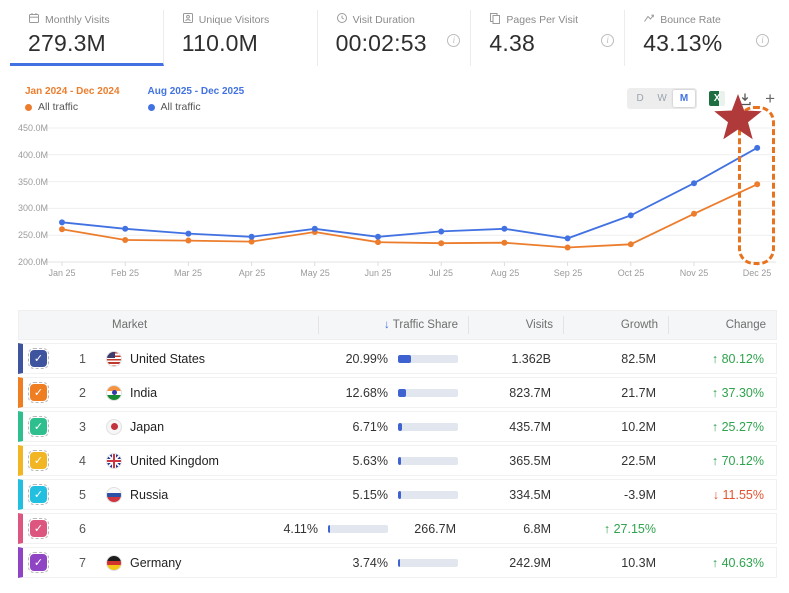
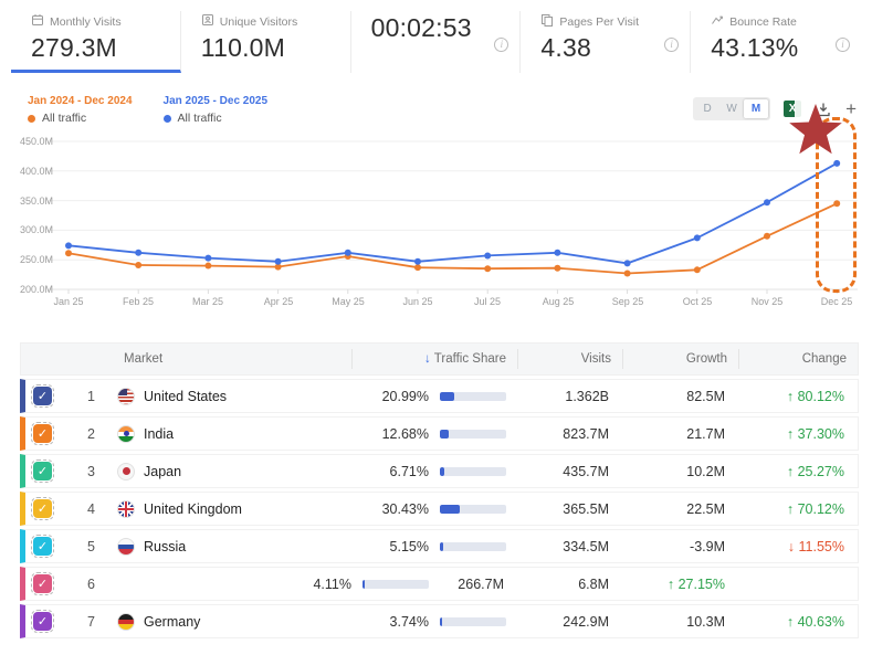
  Monthly Visits
  279.3M
  Unique Visitors
  110.0M
- Visit Duration
  00:02:53
  i
  Pages Per Visit
  4.38
  i
  Bounce Rate
  43.13%
  i
  Jan 2024 - Dec 2024
  All traffic
- Aug 2025 - Dec 2025
+ Jan 2025 - Dec 2025
  All traffic
  D
  W
  M
  X
  +
  450.0M
  400.0M
  350.0M
  300.0M
  250.0M
  200.0M
  Jan 25
  Feb 25
  Mar 25
  Apr 25
  May 25
  Jun 25
  Jul 25
  Aug 25
  Sep 25
  Oct 25
  Nov 25
  Dec 25
  Market
  ↓ Traffic Share
  Visits
  Growth
  Change
  ✓
  1
  United States
  20.99%
  1.362B
  82.5M
  ↑ 80.12%
  ✓
  2
  India
  12.68%
  823.7M
  21.7M
  ↑ 37.30%
  ✓
  3
  Japan
  6.71%
  435.7M
  10.2M
  ↑ 25.27%
  ✓
  4
  United Kingdom
- 5.63%
+ 30.43%
  365.5M
  22.5M
  ↑ 70.12%
  ✓
  5
  Russia
  5.15%
  334.5M
  -3.9M
  ↓ 11.55%
  ✓
  6
  4.11%
  266.7M
  6.8M
  ↑ 27.15%
  ✓
  7
  Germany
  3.74%
  242.9M
  10.3M
  ↑ 40.63%
